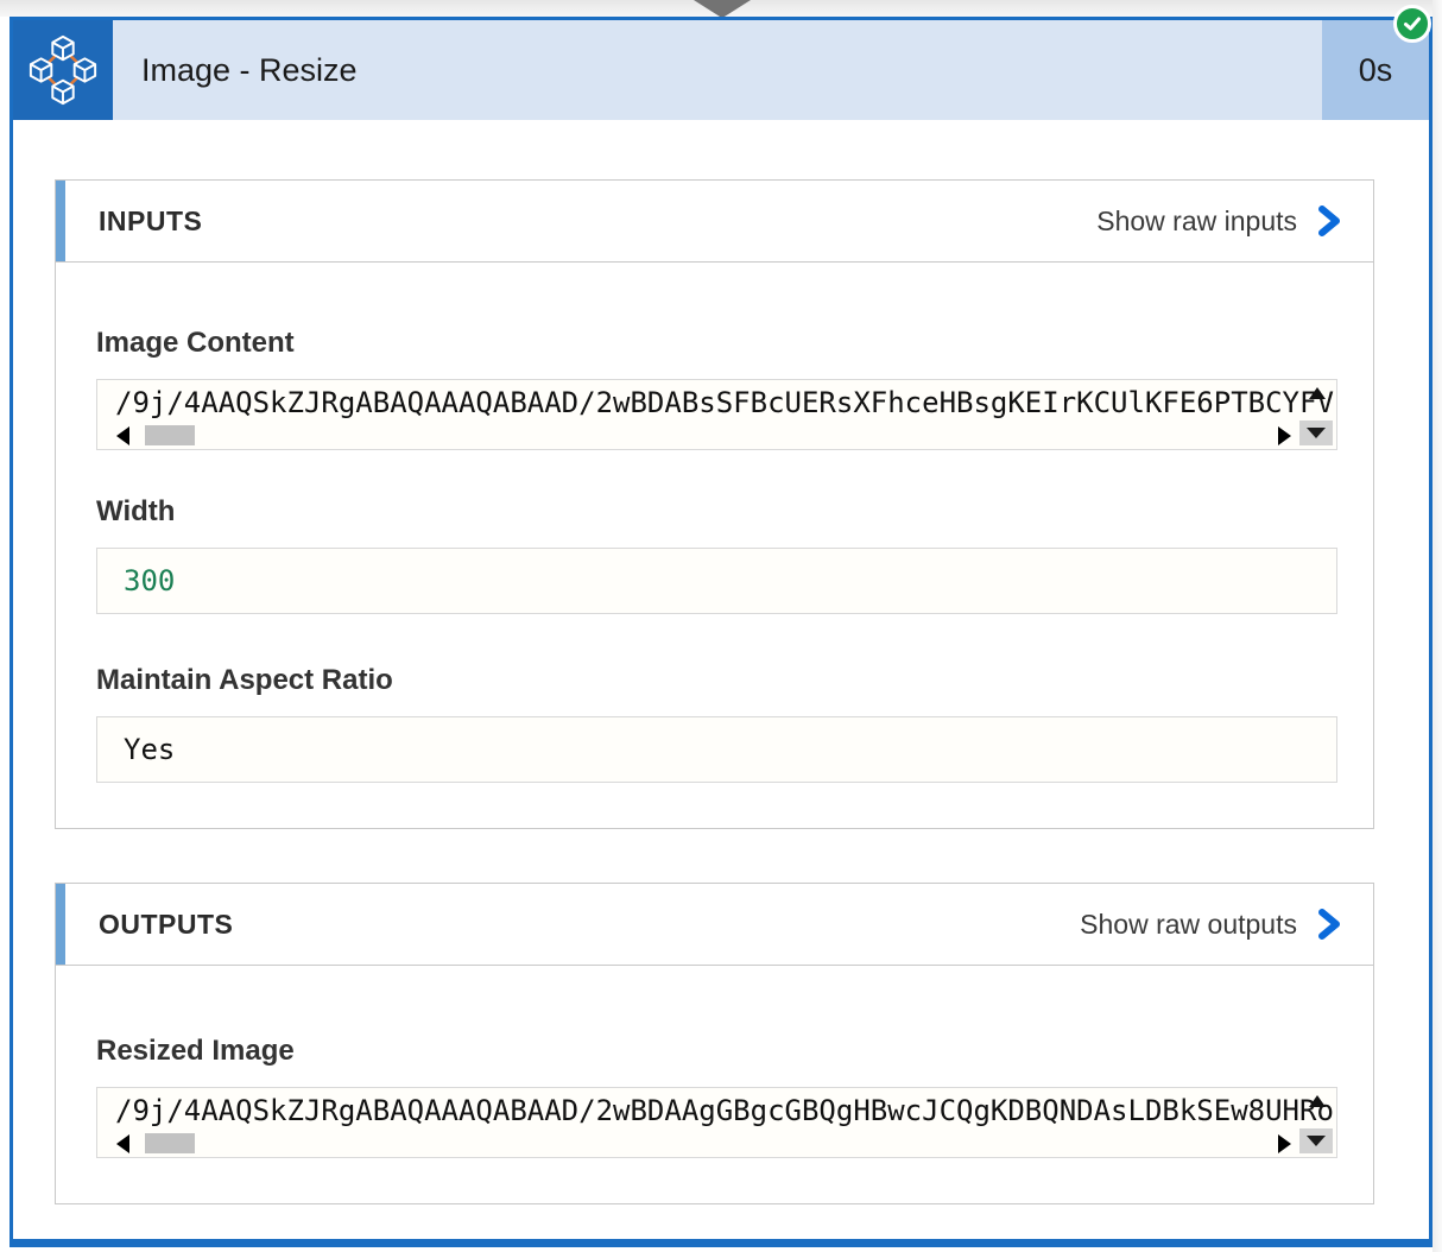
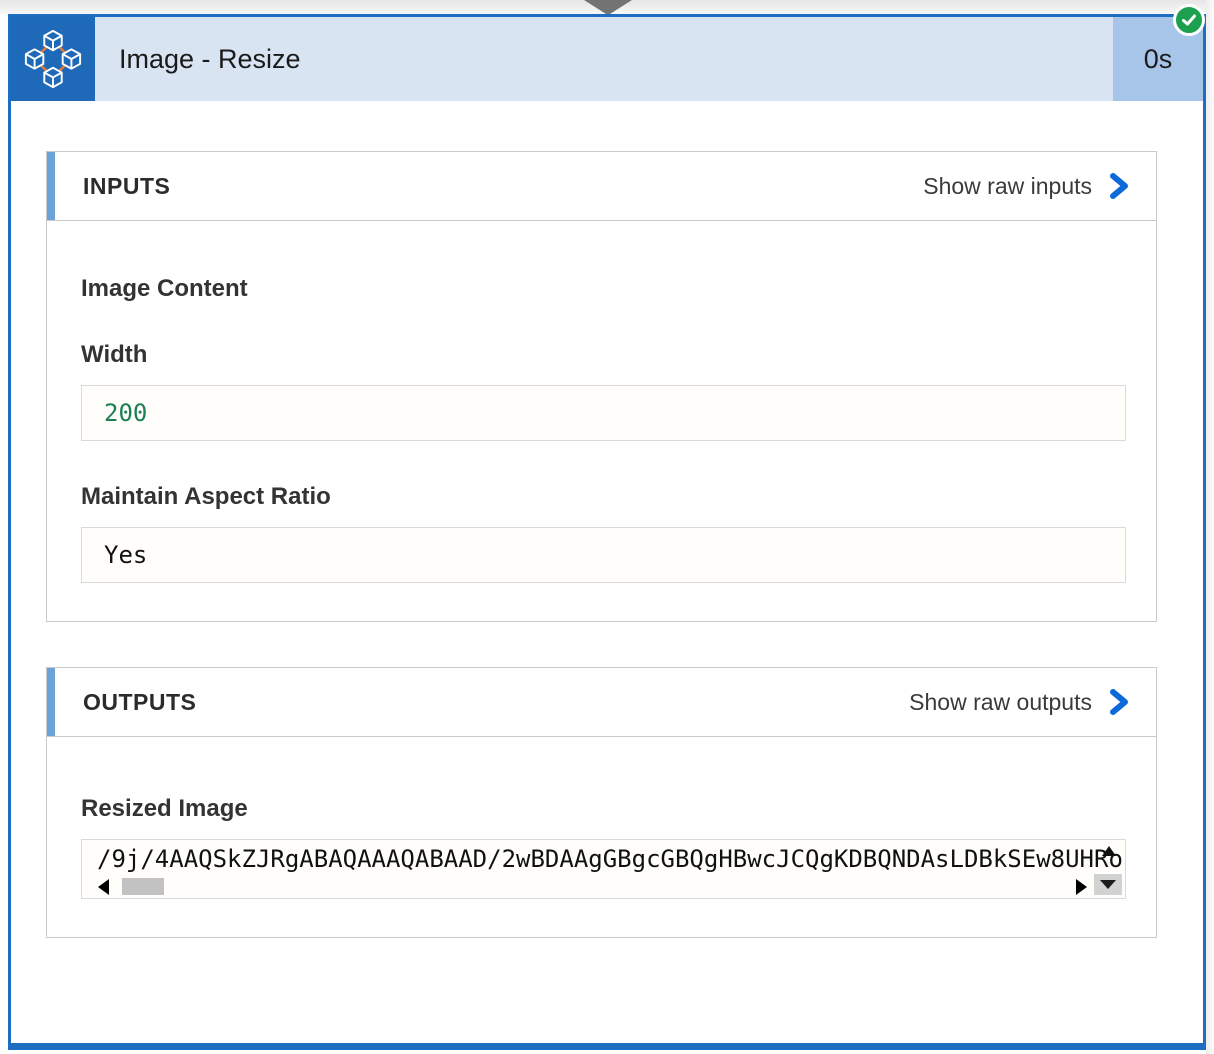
  Image - Resize
  0s
  INPUTS
  Show raw inputs
  Image Content
- /9j/4AAQSkZJRgABAQAAAQABAAD/2wBDABsSFBcUERsXFhceHBsgKEIrKCUlKFE6PTBCYFV
  Width
- 300
+ 200
  Maintain Aspect Ratio
  Yes
  OUTPUTS
  Show raw outputs
  Resized Image
  /9j/4AAQSkZJRgABAQAAAQABAAD/2wBDAAgGBgcGBQgHBwcJCQgKDBQNDAsLDBkSEw8UHRo
